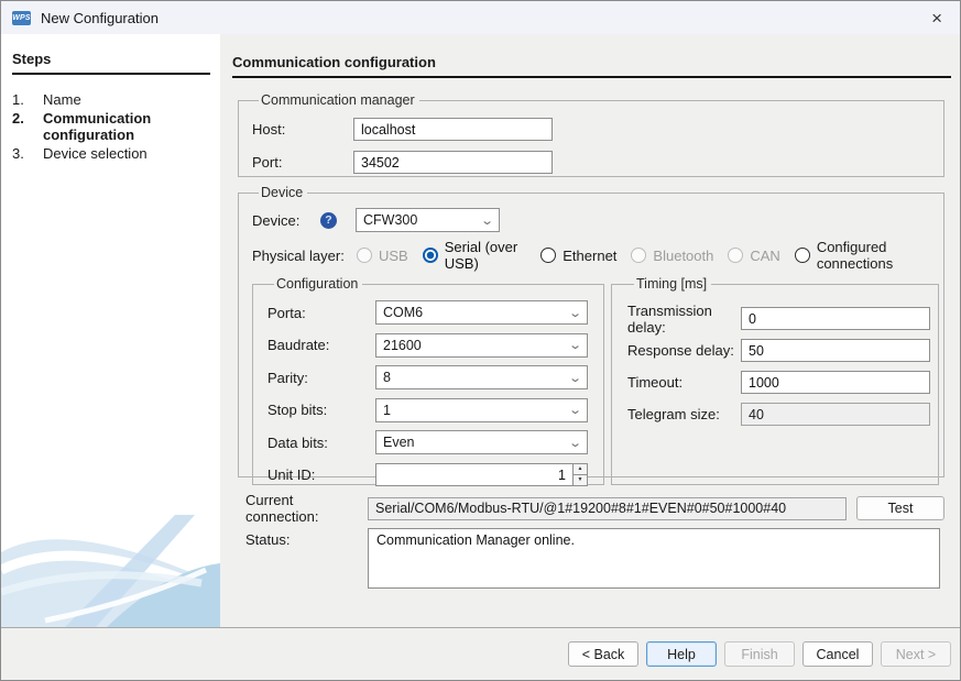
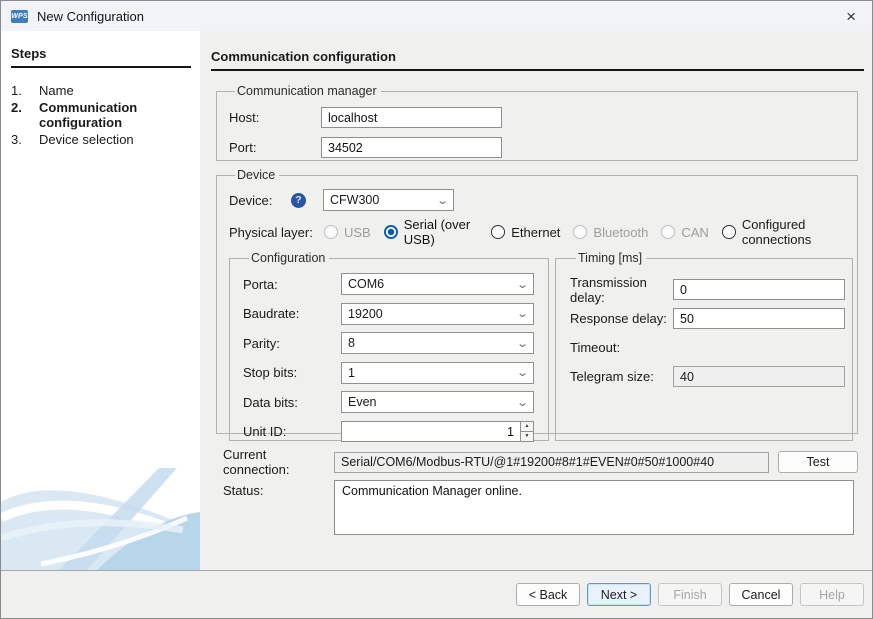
  New Configuration
  ×
  Steps
  1.
  Name
  2.
  Communication configuration
  3.
  Device selection
  Communication configuration
  Communication manager
  Host:
  localhost
  Port:
  34502
  Device
  Device:
  ?
  CFW300
  ⌄
  Physical layer:
  USB
  Serial (over USB)
  Ethernet
  Bluetooth
  CAN
  Configured connections
  Configuration
  Porta:
  COM6
  ⌄
  Baudrate:
- 21600
+ 19200
  ⌄
  Parity:
  8
  ⌄
  Stop bits:
  1
  ⌄
  Data bits:
  Even
  ⌄
  Unit ID:
  1
  Timing [ms]
  Transmission delay:
  0
  Response delay:
  50
  Timeout:
- 1000
  Telegram size:
  40
  Current connection:
  Serial/COM6/Modbus-RTU/@1#19200#8#1#EVEN#0#50#1000#40
  Test
  Status:
  Communication Manager online.
  < Back
- Help
+ Next >
  Finish
  Cancel
- Next >
+ Help
